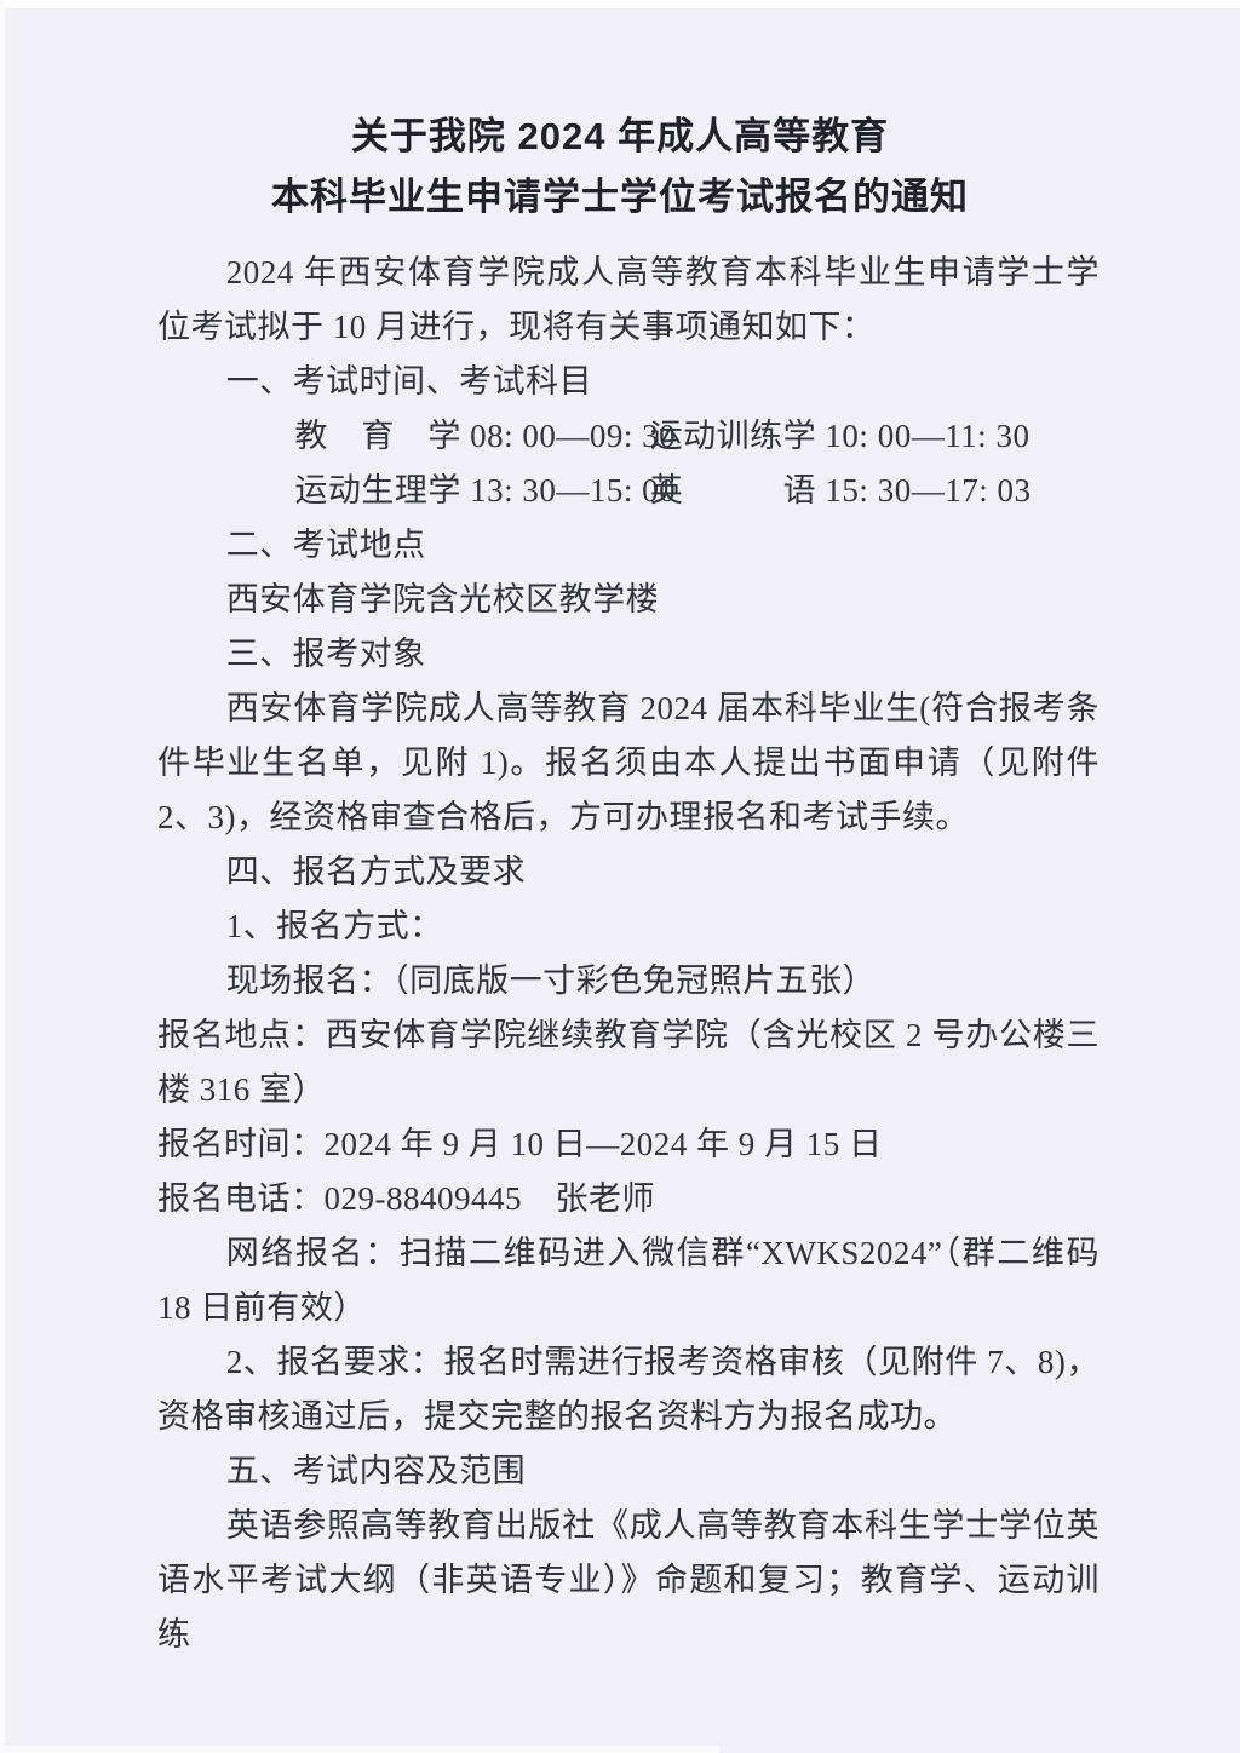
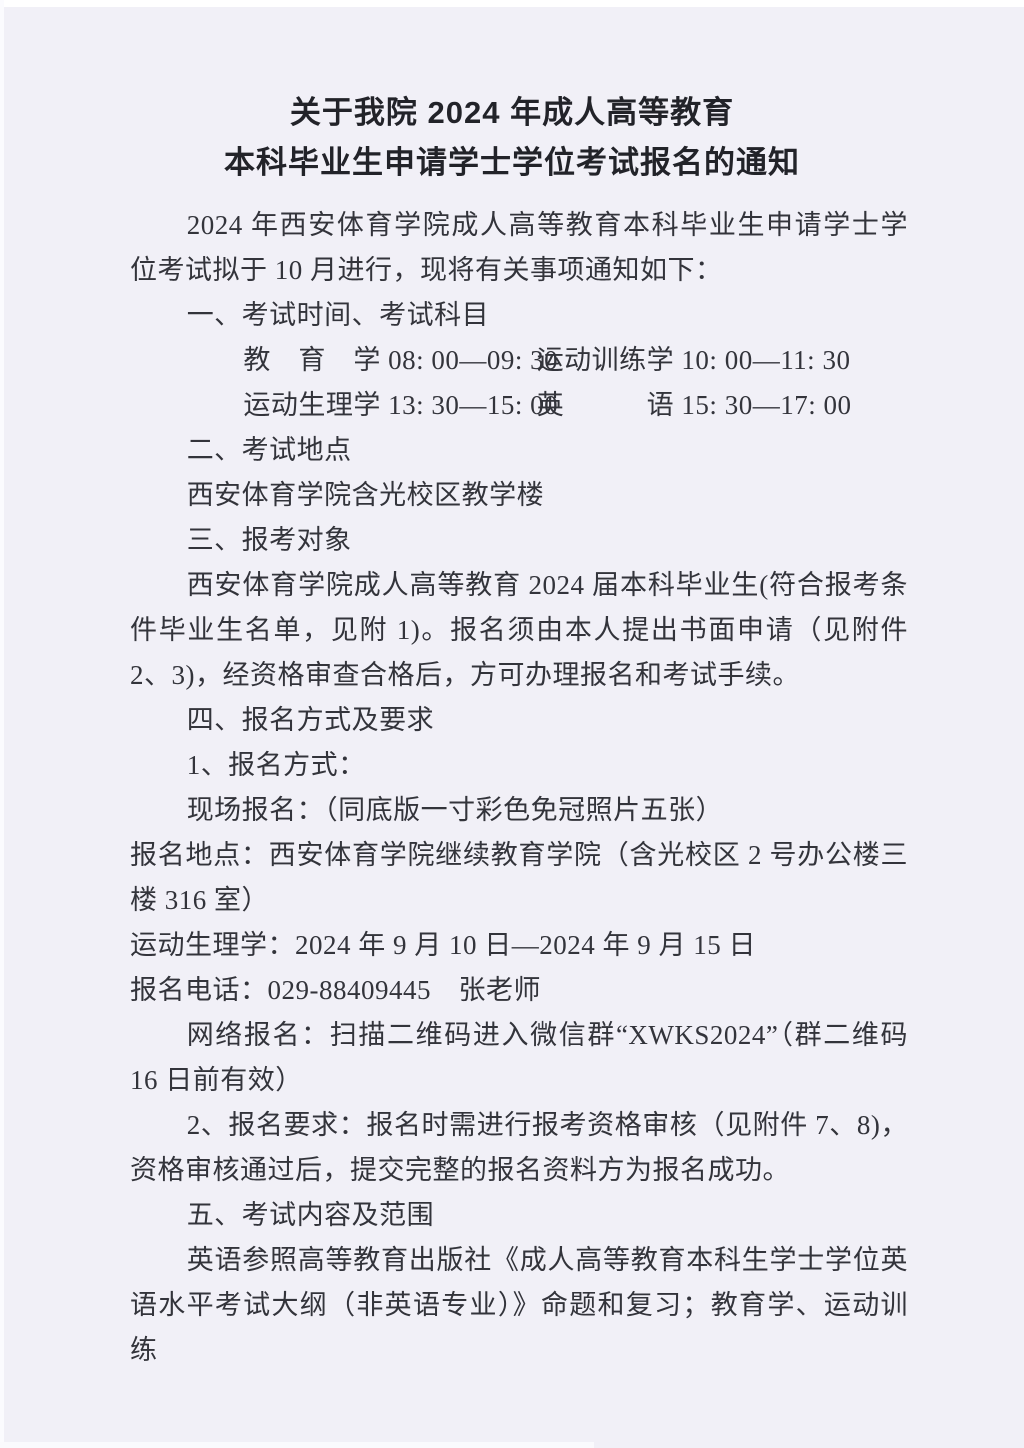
  关于我院 2024 年成人高等教育
  本科毕业生申请学士学位考试报名的通知
  2024 年西安体育学院成人高等教育本科毕业生申请学士学位考试拟于 10 月进行，现将有关事项通知如下：
  一、考试时间、考试科目
  教 育 学 08: 00—09: 30运动训练学 10: 00—11: 30
- 运动生理学 13: 30—15: 00英 语 15: 30—17: 03
+ 运动生理学 13: 30—15: 00英 语 15: 30—17: 00
  二、考试地点
  西安体育学院含光校区教学楼
  三、报考对象
  西安体育学院成人高等教育 2024 届本科毕业生(符合报考条件毕业生名单，见附 1)。报名须由本人提出书面申请（见附件 2、3)，经资格审查合格后，方可办理报名和考试手续。
  四、报名方式及要求
  1、报名方式：
  现场报名：（同底版一寸彩色免冠照片五张）
  报名地点：西安体育学院继续教育学院（含光校区 2 号办公楼三楼 316 室）
- 报名时间：2024 年 9 月 10 日—2024 年 9 月 15 日
+ 运动生理学：2024 年 9 月 10 日—2024 年 9 月 15 日
  报名电话：029-88409445 张老师
- 网络报名：扫描二维码进入微信群“XWKS2024”（群二维码 18 日前有效）
+ 网络报名：扫描二维码进入微信群“XWKS2024”（群二维码 16 日前有效）
  2、报名要求：报名时需进行报考资格审核（见附件 7、8)，资格审核通过后，提交完整的报名资料方为报名成功。
  五、考试内容及范围
  英语参照高等教育出版社《成人高等教育本科生学士学位英语水平考试大纲（非英语专业）》命题和复习；教育学、运动训练
